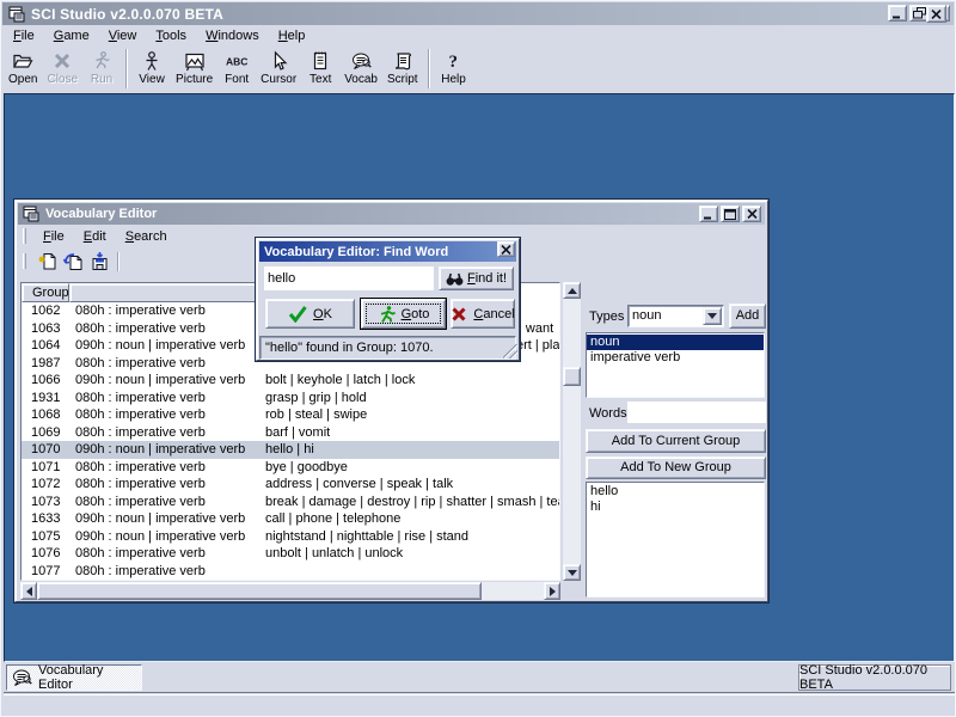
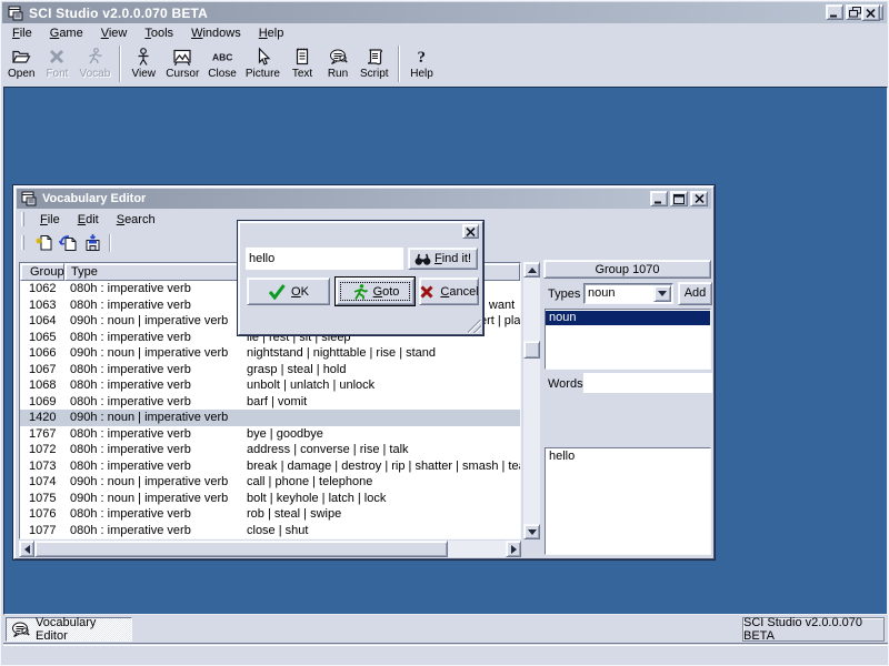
  SCI Studio v2.0.0.070 BETA
  File
  Game
  View
  Tools
  Windows
  Help
  Open
- Close
+ Font
- Run
+ Vocab
  View
- Picture
+ Cursor
  ABC
- Font
+ Close
- Cursor
+ Picture
  Text
- Vocab
+ Run
  Script
  ?
  Help
  Vocabulary Editor
  File
  Edit
  Search
  Group
+ Type
  1062
  080h : imperative verb
  1063
  080h : imperative verb
  | want
  1064
  090h : noun | imperative verb
  ert | pla
- 1987
+ 1065
  080h : imperative verb
+ lie | rest | sit | sleep
  1066
  090h : noun | imperative verb
- bolt | keyhole | latch | lock
+ nightstand | nighttable | rise | stand
- 1931
+ 1067
  080h : imperative verb
- grasp | grip | hold
+ grasp | steal | hold
  1068
  080h : imperative verb
- rob | steal | swipe
+ unbolt | unlatch | unlock
  1069
  080h : imperative verb
  barf | vomit
- 1070
+ 1420
  090h : noun | imperative verb
- hello | hi
- 1071
+ 1767
  080h : imperative verb
  bye | goodbye
  1072
  080h : imperative verb
- address | converse | speak | talk
+ address | converse | rise | talk
  1073
  080h : imperative verb
  break | damage | destroy | rip | shatter | smash | te
- 1633
+ 1074
  090h : noun | imperative verb
  call | phone | telephone
  1075
  090h : noun | imperative verb
- nightstand | nighttable | rise | stand
+ bolt | keyhole | latch | lock
  1076
  080h : imperative verb
- unbolt | unlatch | unlock
+ rob | steal | swipe
  1077
  080h : imperative verb
+ close | shut
+ Group 1070
  Types
  noun
  Add
  noun
- imperative verb
  Words
- Add To Current Group
- Add To New Group
  hello
- hi
- Vocabulary Editor: Find Word
  hello
  Find it!
  OK
  Goto
  Cancel
- "hello" found in Group: 1070.
  Vocabulary Editor
  SCI Studio v2.0.0.070 BETA
